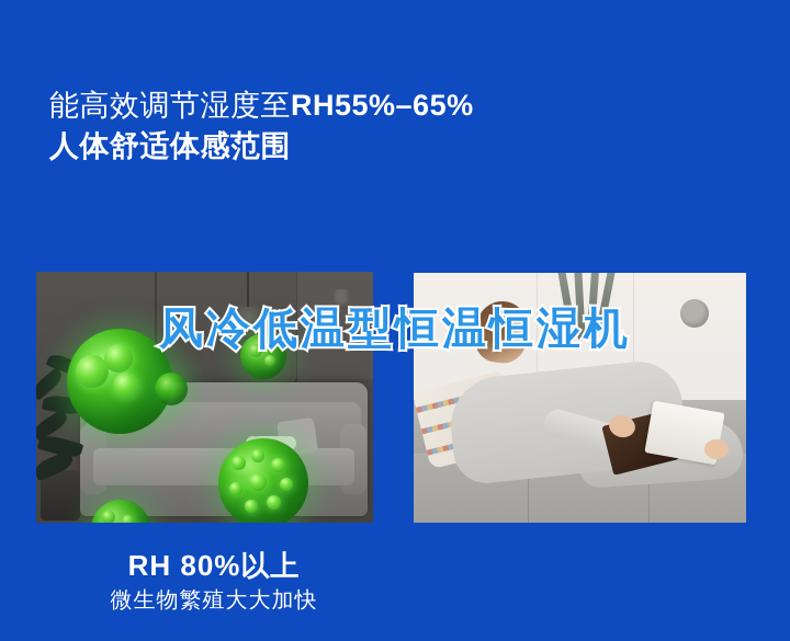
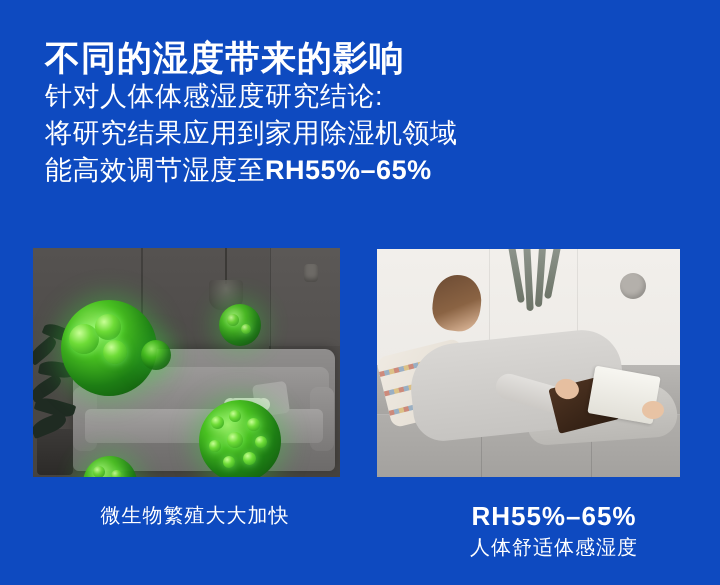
+ 不同的湿度带来的影响
+ 针对人体体感湿度研究结论:
+ 将研究结果应用到家用除湿机领域
  能高效调节湿度至RH55%–65%
- 人体舒适体感范围
- 风冷低温型恒温恒湿机
- RH 80%以上
  微生物繁殖大大加快
+ RH55%–65%
+ 人体舒适体感湿度
